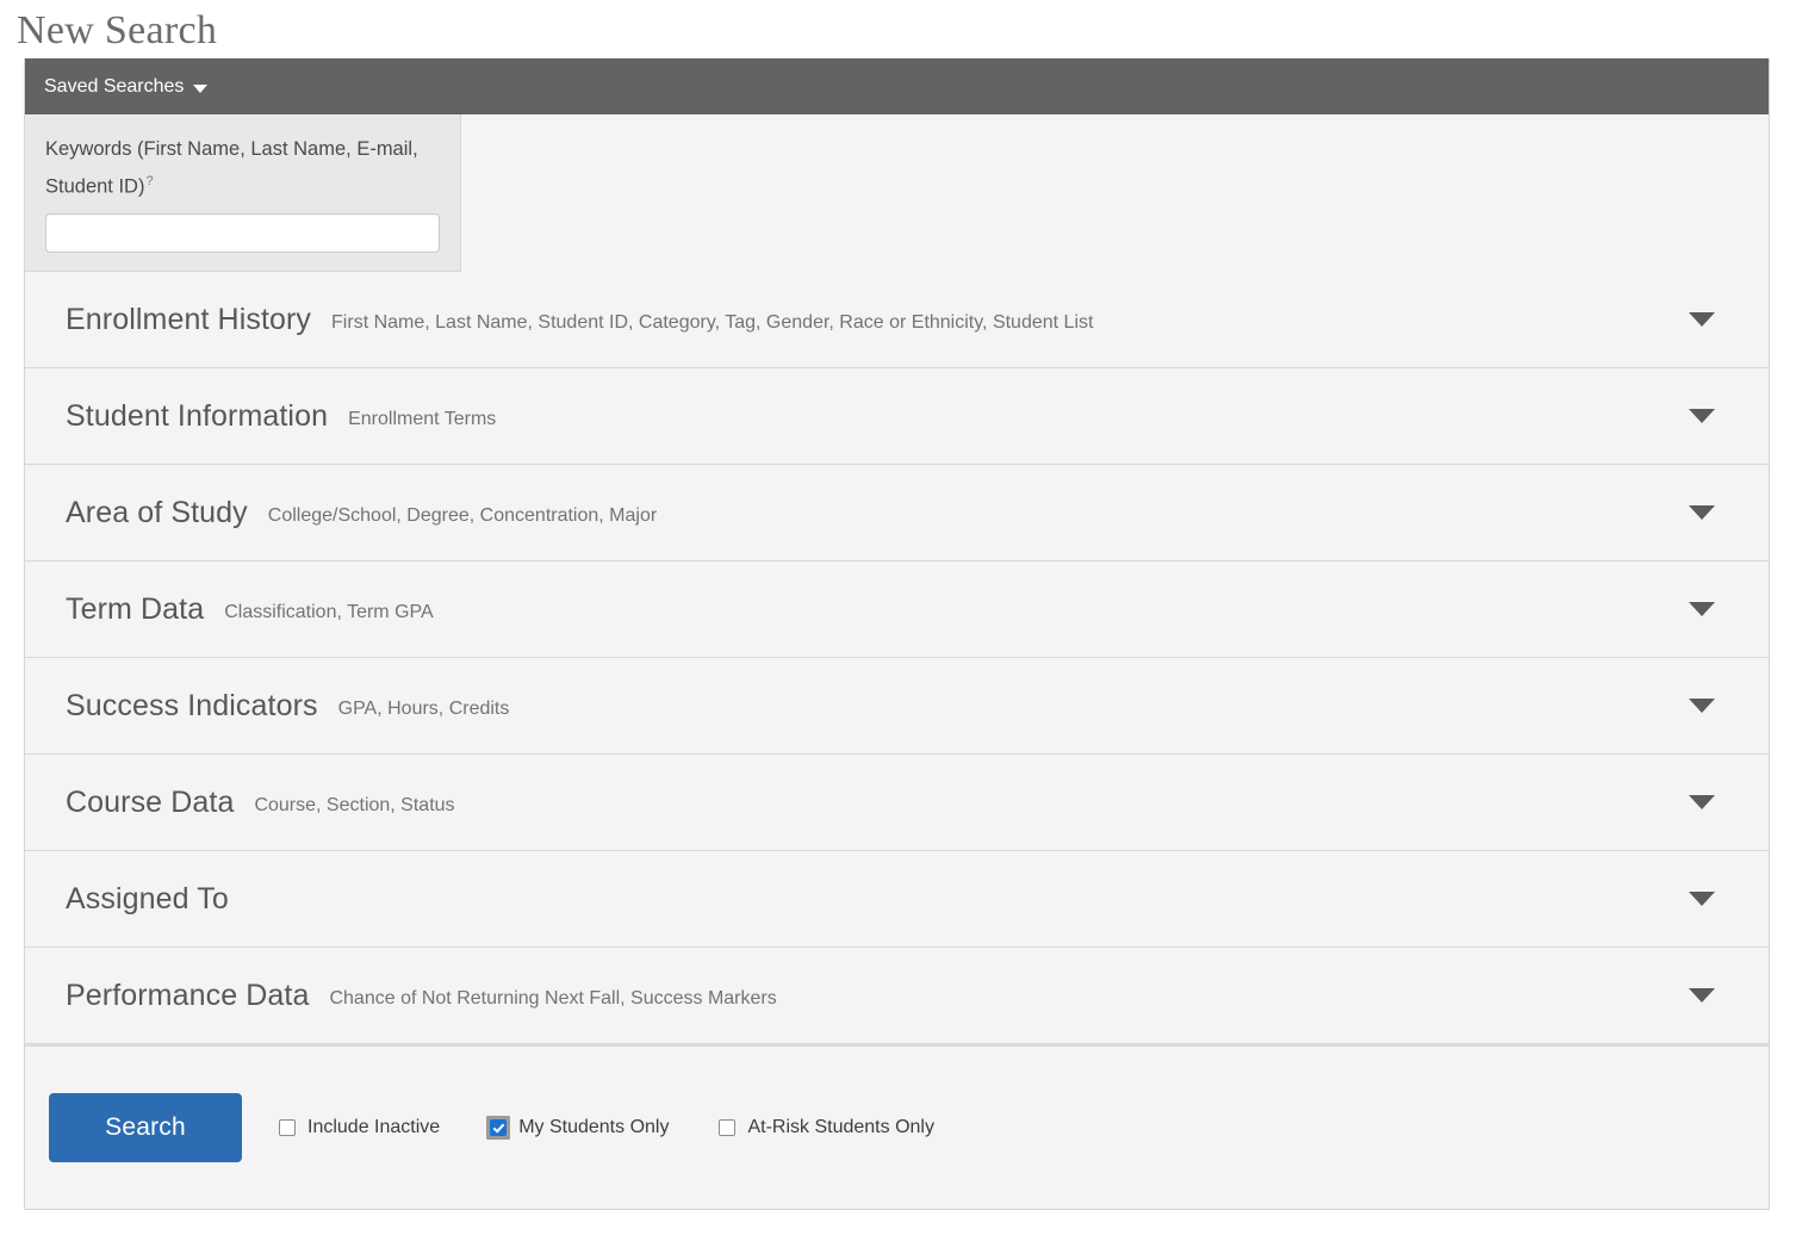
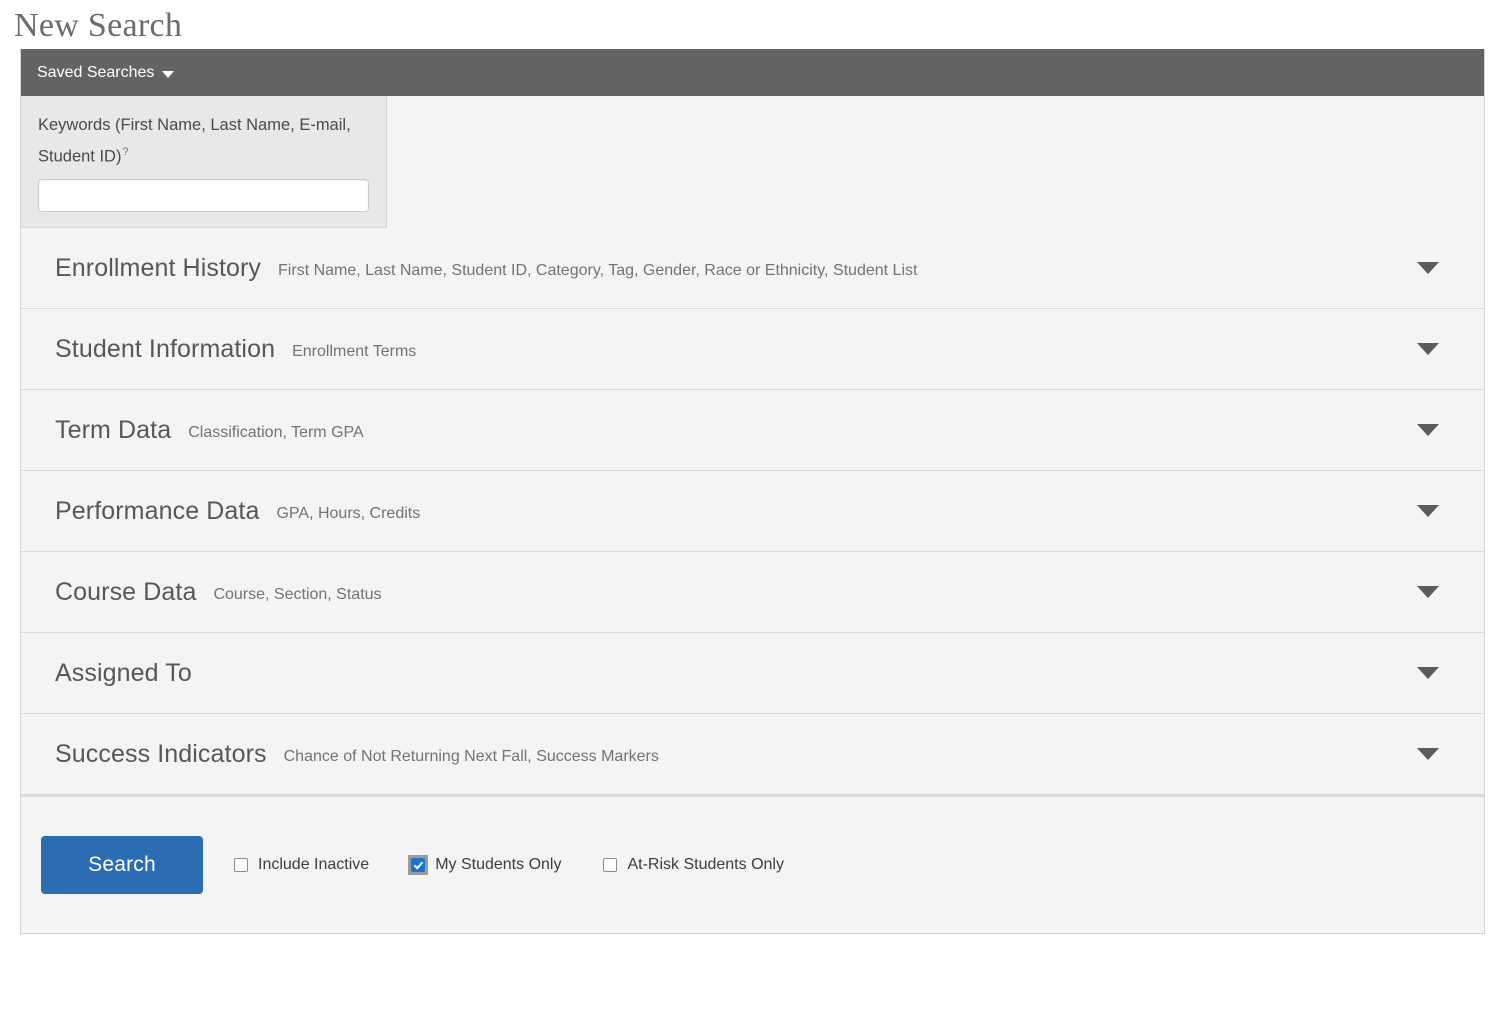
  New Search
  Saved Searches
  Keywords (First Name, Last Name, E-mail, Student ID)?
  Enrollment History
  First Name, Last Name, Student ID, Category, Tag, Gender, Race or Ethnicity, Student List
  Student Information
  Enrollment Terms
- Area of Study
- College/School, Degree, Concentration, Major
  Term Data
  Classification, Term GPA
- Success Indicators
+ Performance Data
  GPA, Hours, Credits
  Course Data
  Course, Section, Status
  Assigned To
- Performance Data
+ Success Indicators
  Chance of Not Returning Next Fall, Success Markers
  Search
  Include Inactive
  My Students Only
  At-Risk Students Only
